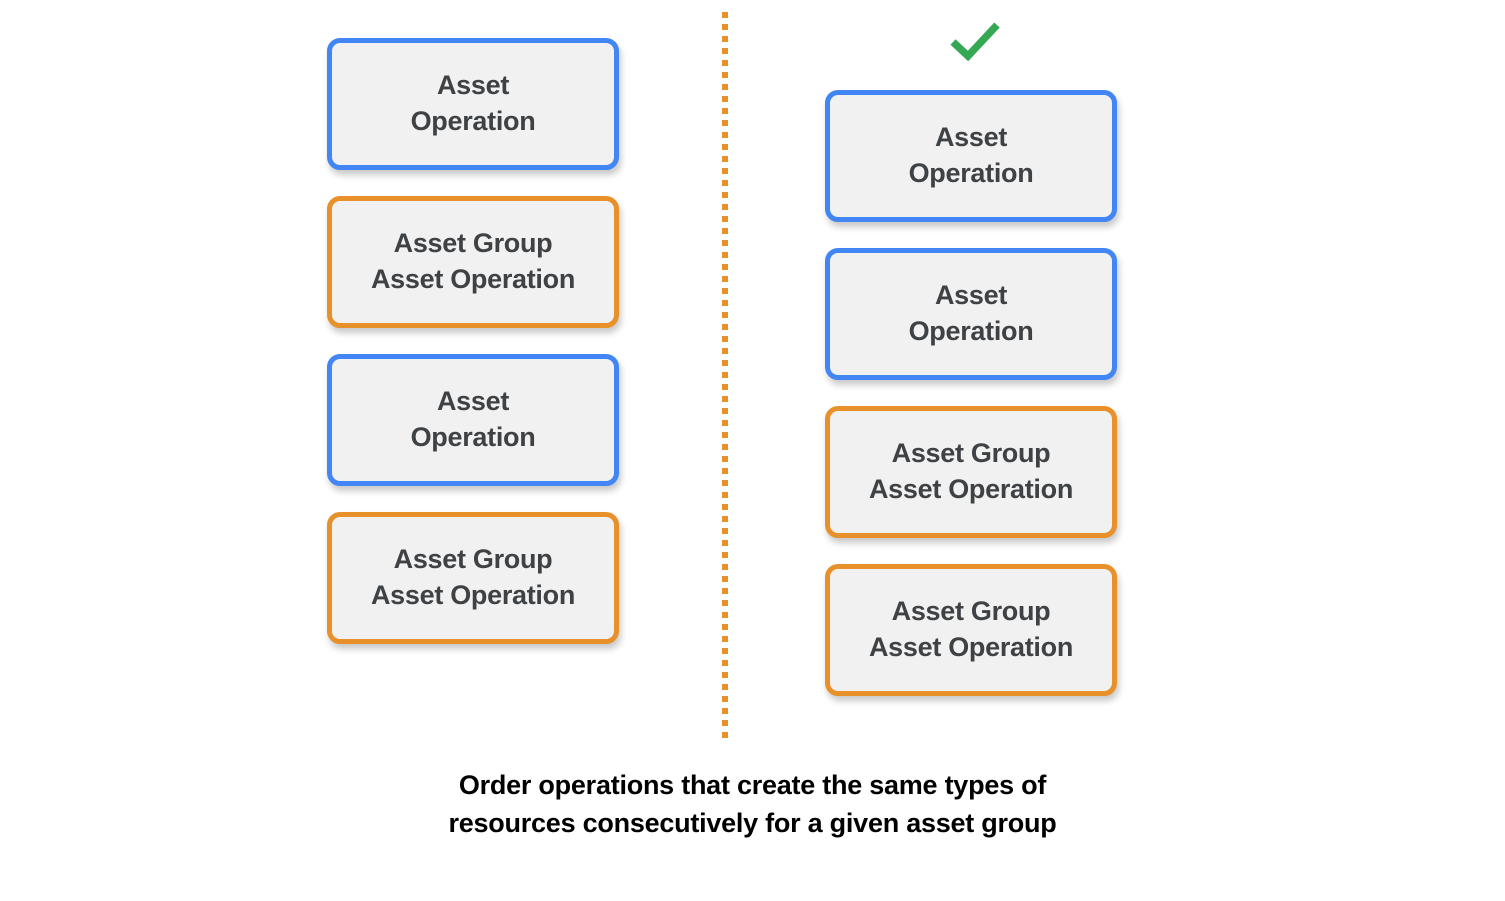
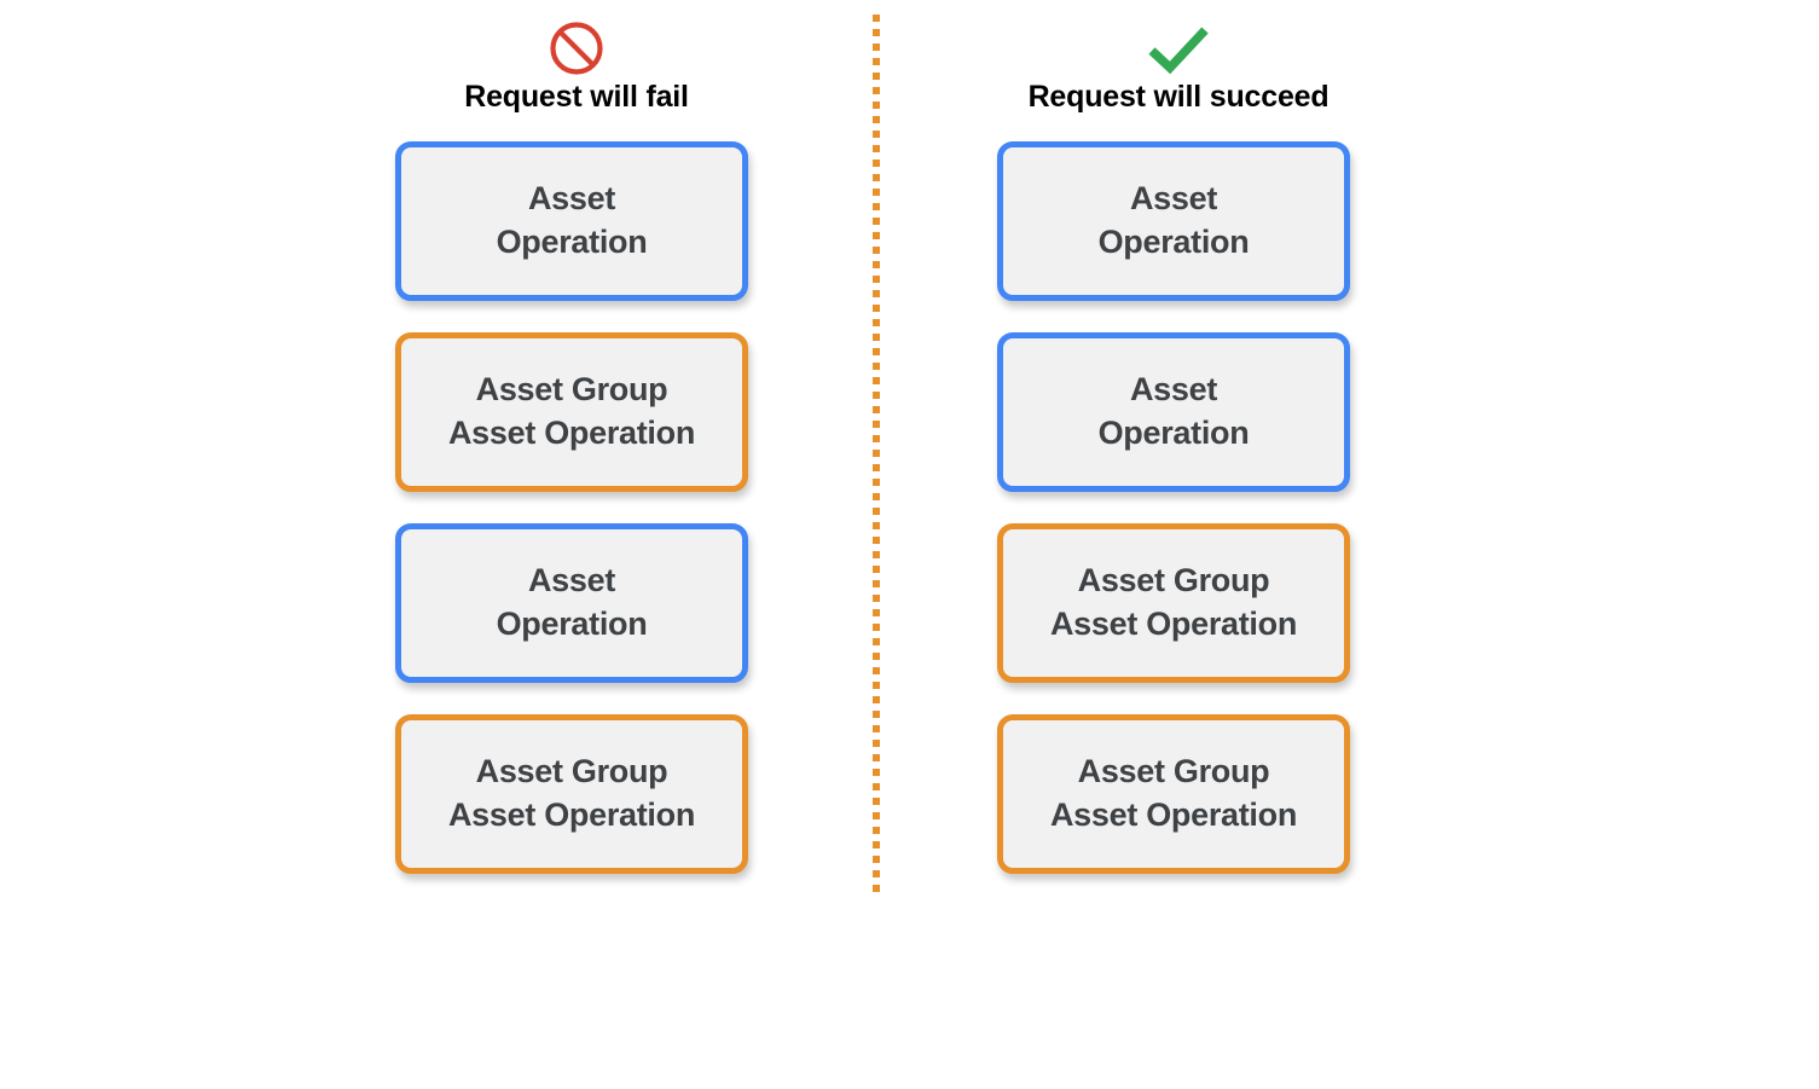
+ Request will fail
  Asset
  Operation
  Asset Group
  Asset Operation
  Asset
  Operation
  Asset Group
  Asset Operation
+ Request will succeed
  Asset
  Operation
  Asset
  Operation
  Asset Group
  Asset Operation
  Asset Group
  Asset Operation
- Order operations that create the same types of
- resources consecutively for a given asset group
